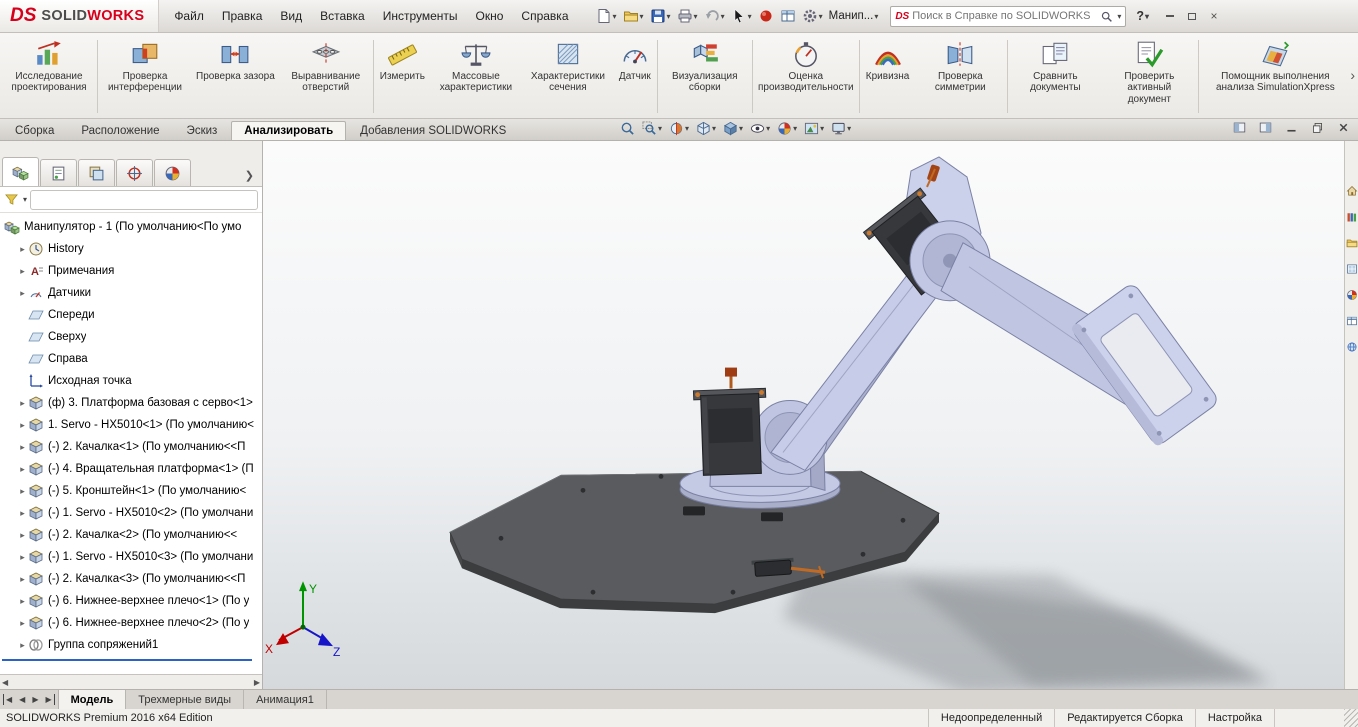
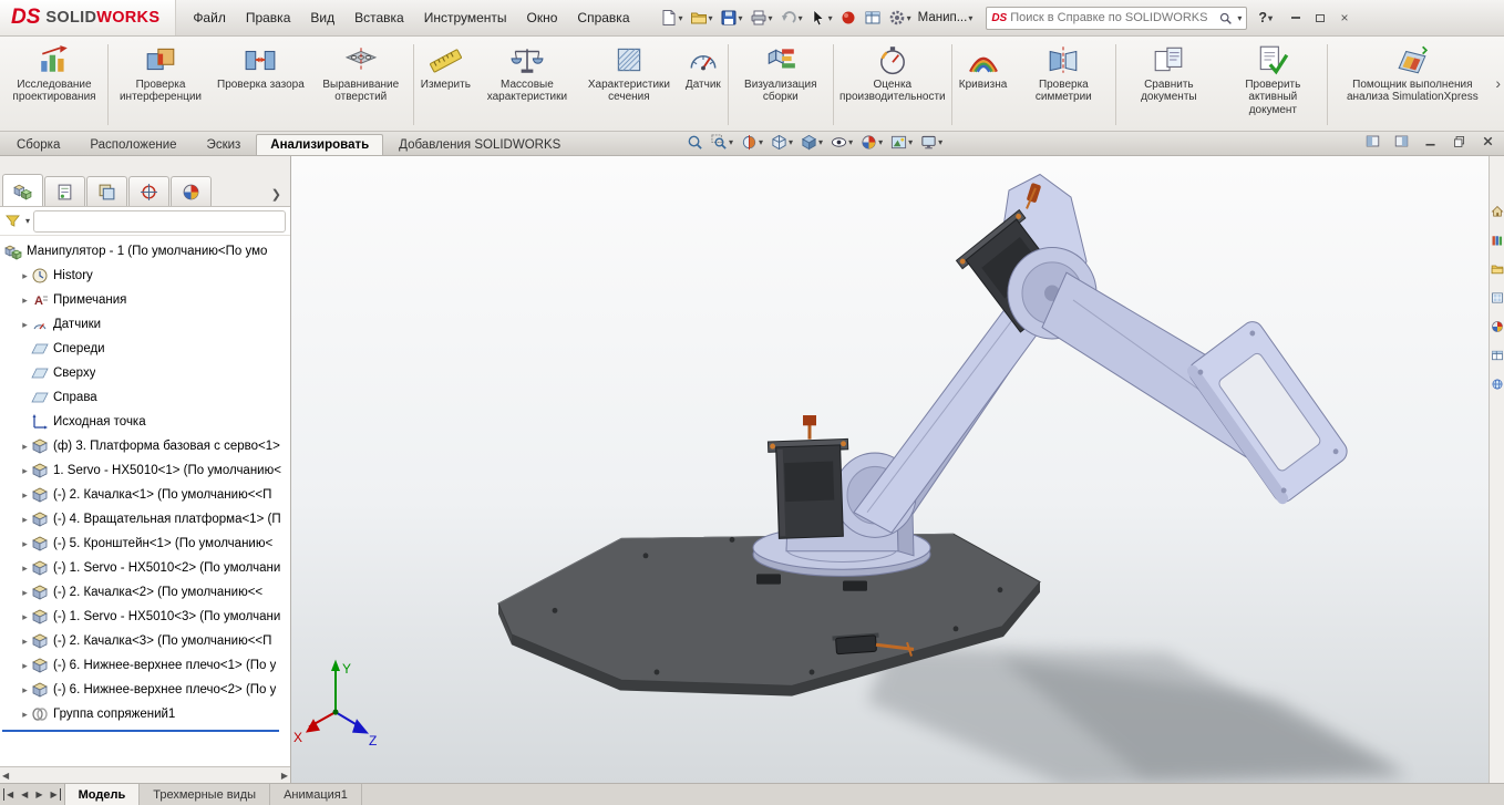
  DS
  SOLID
  WORKS
  Файл
  Правка
  Вид
  Вставка
  Инструменты
  Окно
  Справка
  ▾
  ▾
  ▾
  ▾
  ▾
  ▾
  ▾
  Манип...
  ▾
  DS
  Поиск в Справке по SOLIDWORKS
  ▾
  ?
  ▾
  ×
  Исследование проектирования
  Проверка интерференции
  Проверка зазора
  Выравнивание отверстий
  Измерить
  Массовые характеристики
  Характеристики сечения
  Датчик
  Визуализация сборки
  Оценка производительности
  Кривизна
  Проверка симметрии
  Сравнить документы
  Проверить активный документ
  Помощник выполнения анализа SimulationXpress
  ›
  Сборка
  Расположение
  Эскиз
  Анализировать
  Добавления SOLIDWORKS
  ▾
  ▾
  ▾
  ▾
  ▾
  ▾
  ▾
  ▾
  ❯
  ▾
  Манипулятор - 1 (По умолчанию<По умо
  ▸
  History
  ▸
  A
  Примечания
  ▸
  Датчики
  Спереди
  Сверху
  Справа
  Исходная точка
  ▸
  (ф) 3. Платформа базовая с серво<1>
  ▸
  1. Servo - HX5010<1> (По умолчанию<
  ▸
  (-) 2. Качалка<1> (По умолчанию<<П
  ▸
  (-) 4. Вращательная платформа<1> (П
  ▸
  (-) 5. Кронштейн<1> (По умолчанию<
  ▸
  (-) 1. Servo - HX5010<2> (По умолчани
  ▸
  (-) 2. Качалка<2> (По умолчанию<<
  ▸
  (-) 1. Servo - HX5010<3> (По умолчани
  ▸
  (-) 2. Качалка<3> (По умолчанию<<П
  ▸
  (-) 6. Нижнее-верхнее плечо<1> (По у
  ▸
  (-) 6. Нижнее-верхнее плечо<2> (По у
  ▸
  Группа сопряжений1
  ◀
  ▶
  Y
  X
  Z
  ◀
  ◀
  ▶
  ▶
  Модель
  Трехмерные виды
  Анимация1
- SOLIDWORKS Premium 2016 x64 Edition
- Недоопределенный
- Редактируется Сборка
- Настройка
